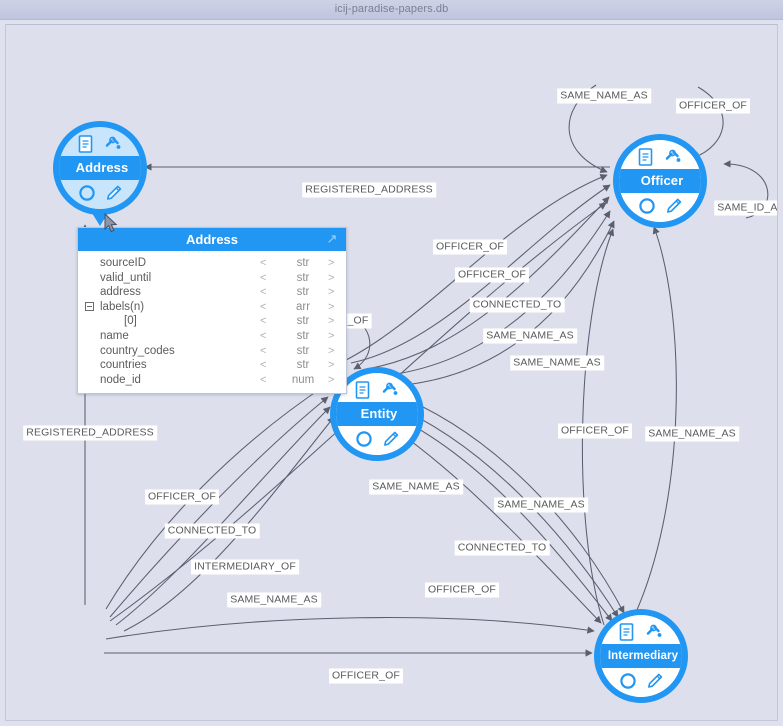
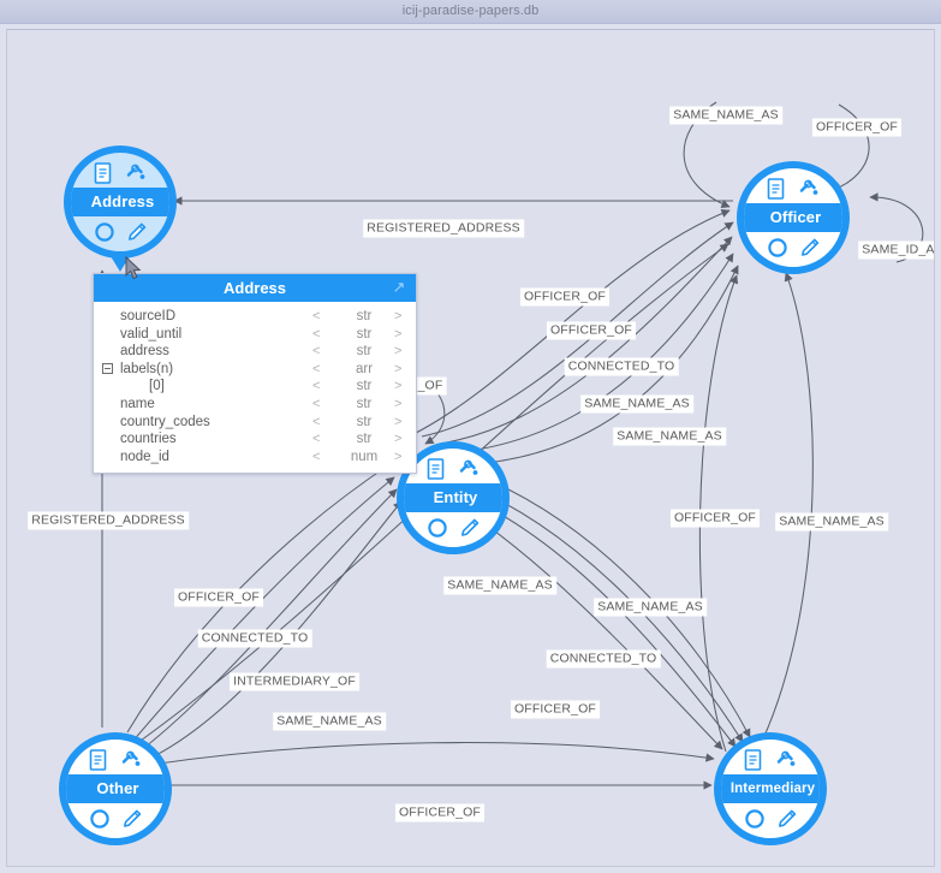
  icij-paradise-papers.db
  Address
  Officer
  Entity
+ Other
  Intermediary
  SAME_NAME_AS
  OFFICER_OF
  SAME_ID_A
  REGISTERED_ADDRESS
  OFFICER_OF
  OFFICER_OF
  CONNECTED_TO
  SAME_NAME_AS
  SAME_NAME_AS
  _OF
  OFFICER_OF
  SAME_NAME_AS
  REGISTERED_ADDRESS
  OFFICER_OF
  CONNECTED_TO
  INTERMEDIARY_OF
  SAME_NAME_AS
  SAME_NAME_AS
  SAME_NAME_AS
  CONNECTED_TO
  OFFICER_OF
  OFFICER_OF
  Address
  ↗
  sourceID
  <
  str
  >
  valid_until
  <
  str
  >
  address
  <
  str
  >
  labels(n)
  <
  arr
  >
  [0]
  <
  str
  >
  name
  <
  str
  >
  country_codes
  <
  str
  >
  countries
  <
  str
  >
  node_id
  <
  num
  >
